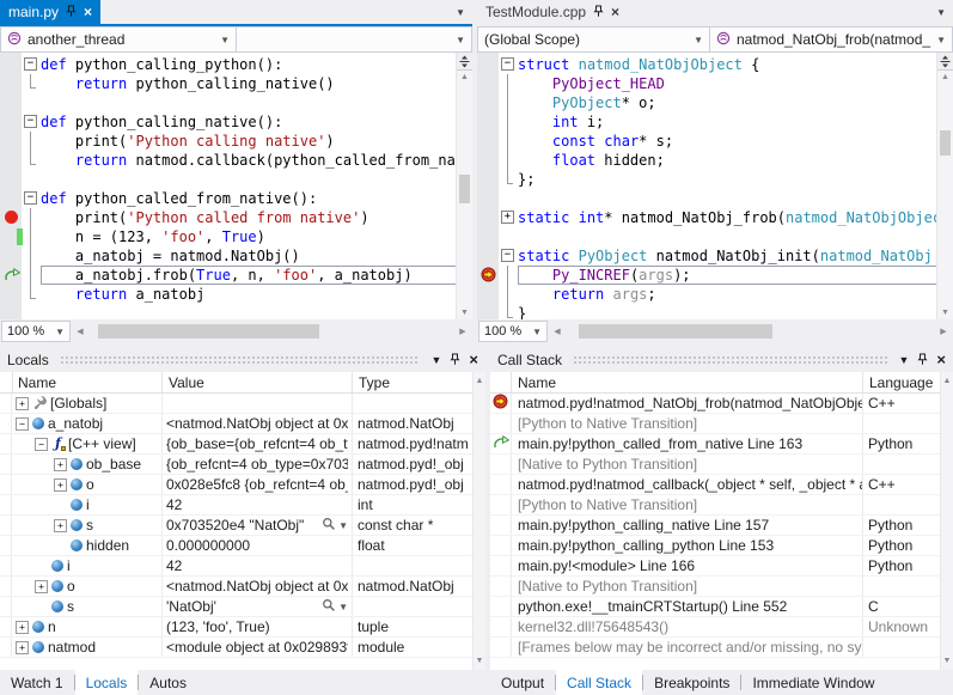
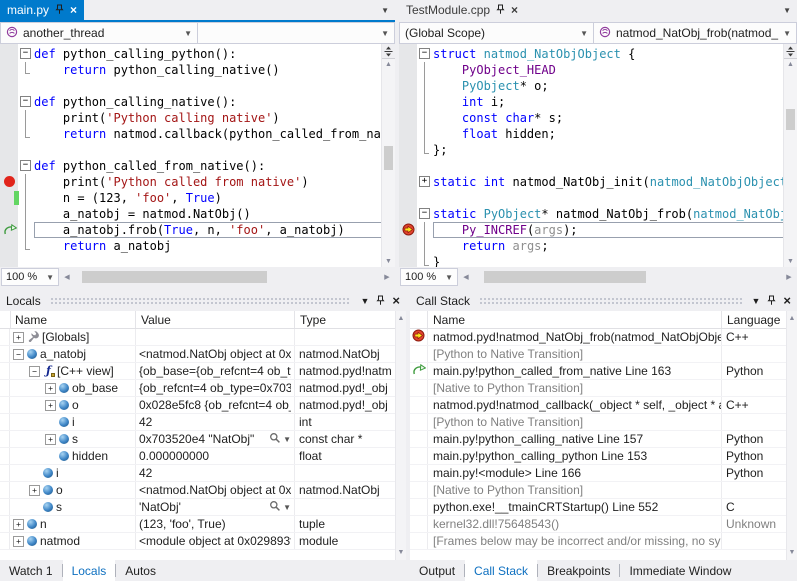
  main.py
  ×
  ▼
  another_thread
  ▼
  ▼
  −
  def python_calling_python():
  return python_calling_native()
  −
  def python_calling_native():
  print('Python calling native')
  return natmod.callback(python_called_from_na
  −
  def python_called_from_native():
  print('Python called from native')
  n = (123, 'foo', True)
  a_natobj = natmod.NatObj()
  a_natobj.frob(True, n, 'foo', a_natobj)
  return a_natobj
  100 %
  ▼
  TestModule.cpp
  ×
  ▼
  (Global Scope)
  ▼
  natmod_NatObj_frob(natmod_
  ▼
  −
  struct natmod_NatObjObject {
  PyObject_HEAD
  PyObject* o;
  int i;
  const char* s;
  float hidden;
  };
  +
- static int* natmod_NatObj_frob(natmod_NatObjObje
+ static int natmod_NatObj_init(natmod_NatObjObjec
  −
- static PyObject natmod_NatObj_init(natmod_NatObj
+ static PyObject* natmod_NatObj_frob(natmod_NatOb
  Py_INCREF(args);
  return args;
  }
  100 %
  ▼
  Locals
  ▼
  ×
  Name
  Value
  Type
  +
  [Globals]
  −
  a_natobj
  <natmod.NatObj object at 0x
  natmod.NatObj
  −
  ƒ
  [C++ view]
  {ob_base={ob_refcnt=4 ob_t
  natmod.pyd!natm
  +
  ob_base
  {ob_refcnt=4 ob_type=0x703
  natmod.pyd!_obj
  +
  o
  0x028e5fc8 {ob_refcnt=4 ob
  natmod.pyd!_obj
  i
  42
  int
  +
  s
  0x703520e4 "NatObj"
  ▼
  const char *
  hidden
  0.000000000
  float
  i
  42
  +
  o
  <natmod.NatObj object at 0x
  natmod.NatObj
  s
  'NatObj'
  ▼
  +
  n
  (123, 'foo', True)
  tuple
  +
  natmod
  <module object at 0x029893
  module
  Watch 1
  Locals
  Autos
  Call Stack
  ▼
  ×
  Name
  Language
  natmod.pyd!natmod_NatObj_frob(natmod_NatObjObje
  C++
  [Python to Native Transition]
  main.py!python_called_from_native Line 163
  Python
  [Native to Python Transition]
  natmod.pyd!natmod_callback(_object * self, _object * a
  C++
  [Python to Native Transition]
  main.py!python_calling_native Line 157
  Python
  main.py!python_calling_python Line 153
  Python
  main.py!<module> Line 166
  Python
  [Native to Python Transition]
  python.exe!__tmainCRTStartup() Line 552
  C
  kernel32.dll!75648543()
  Unknown
  [Frames below may be incorrect and/or missing, no sy
  Output
  Call Stack
  Breakpoints
  Immediate Window
